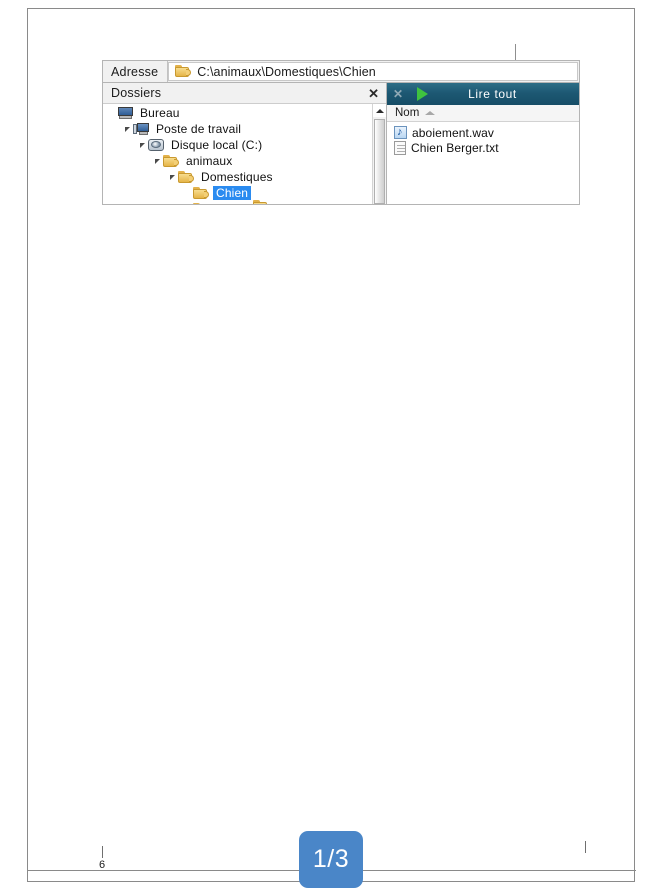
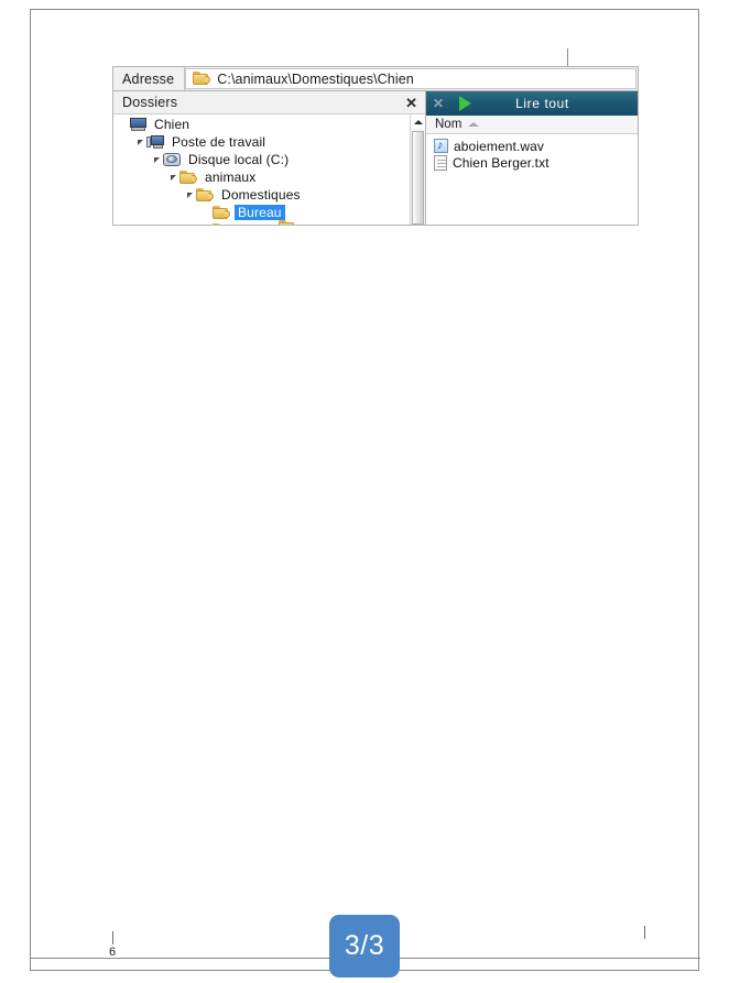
  Adresse
  C:\animaux\Domestiques\Chien
  Dossiers
  ✕
- Bureau
+ Chien
  Poste de travail
  Disque local (C:)
  animaux
  Domestiques
- Chien
+ Bureau
  ✕
  Lire tout
  Nom
  aboiement.wav
  Chien Berger.txt
  6
- 1/3
+ 3/3
